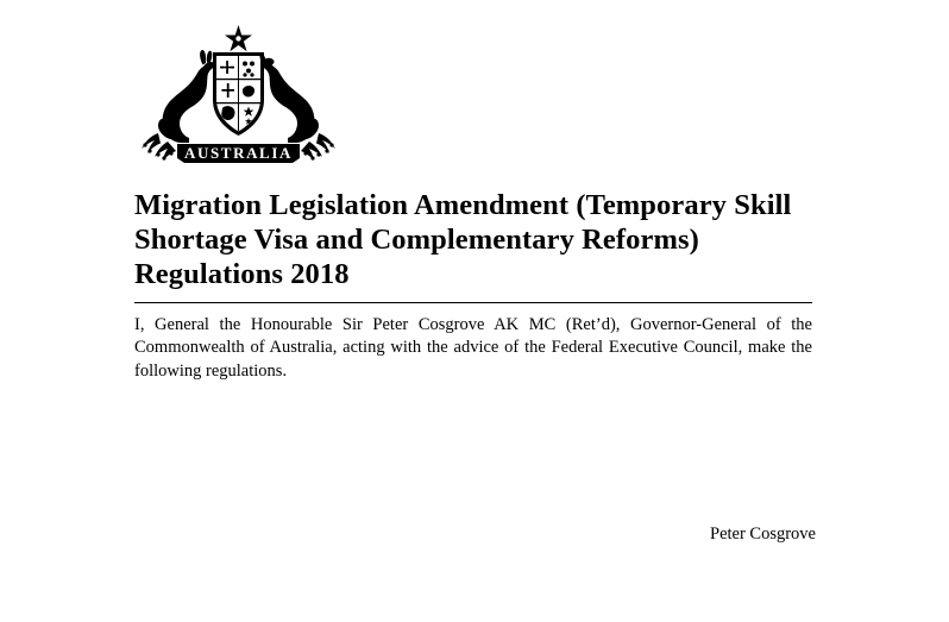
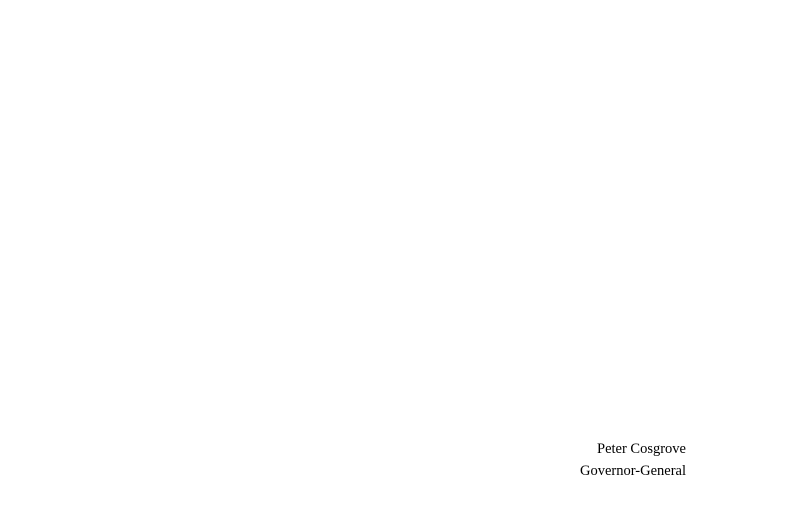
- AUSTRALIA
- Migration Legislation Amendment (Temporary Skill Shortage Visa and Complementary Reforms) Regulations 2018
- I, General the Honourable Sir Peter Cosgrove AK MC (Ret’d), Governor-General of the Commonwealth of Australia, acting with the advice of the Federal Executive Council, make the following regulations.
  Peter Cosgrove
+ Governor-General
